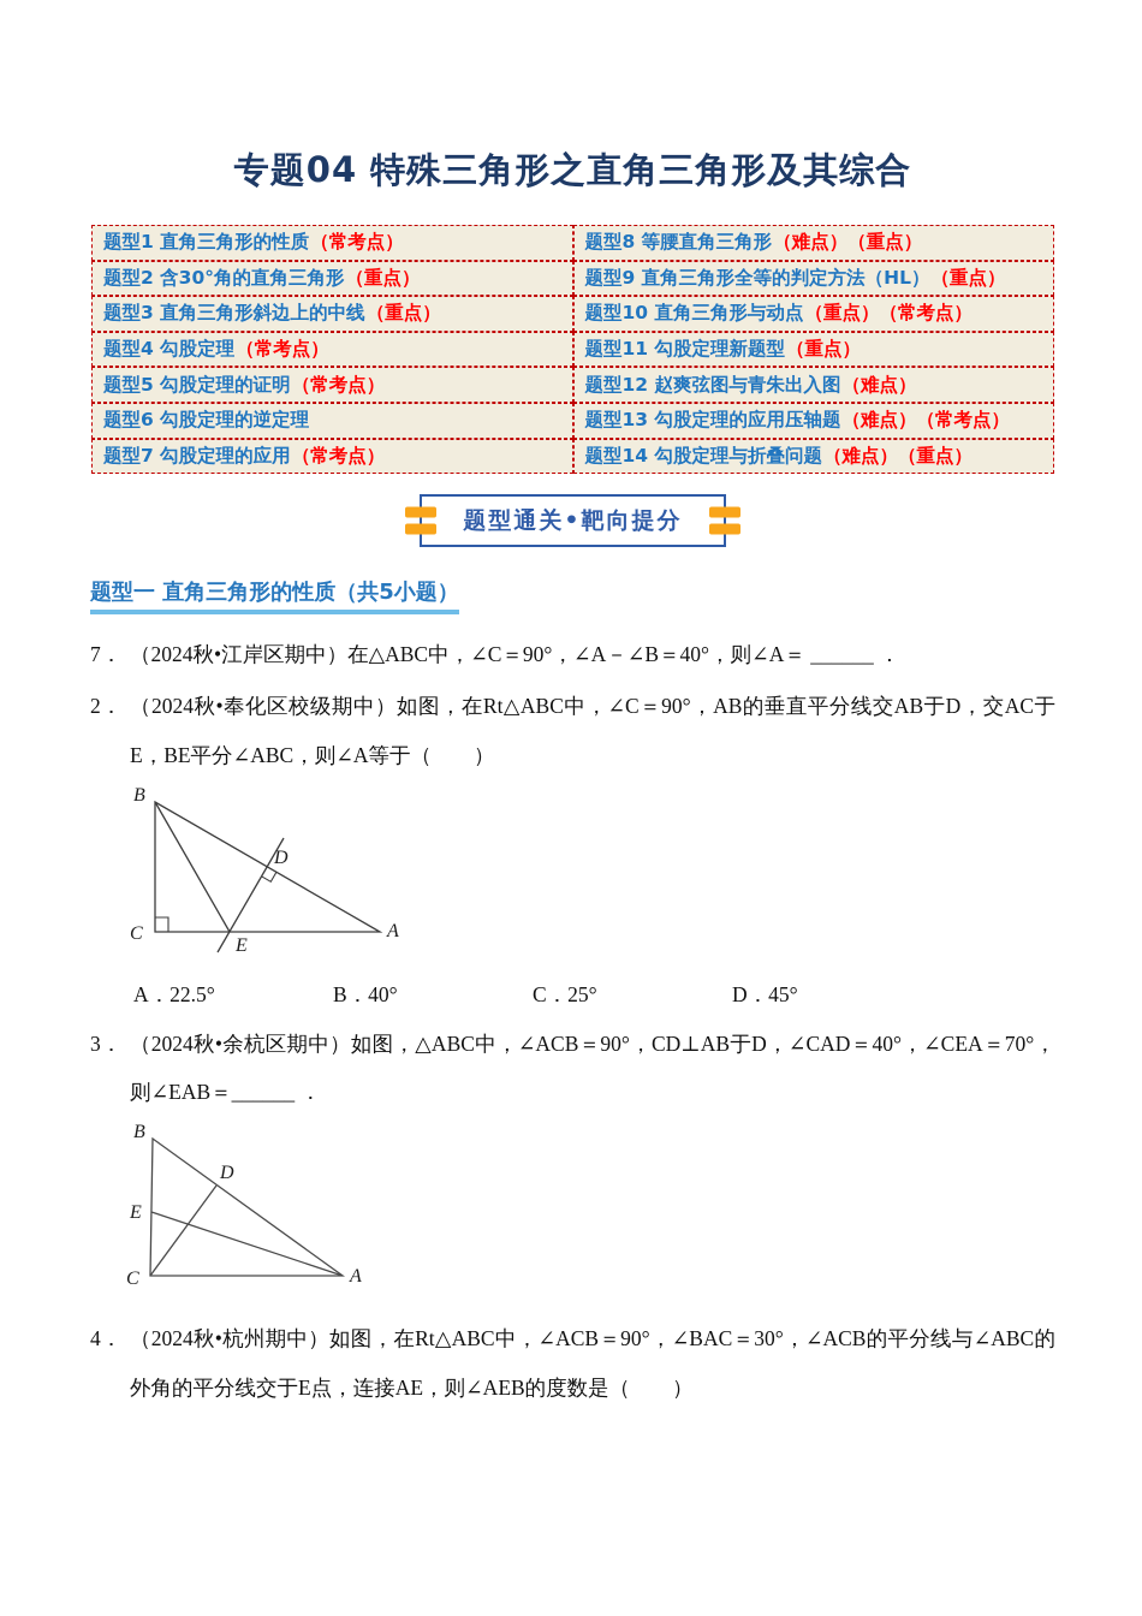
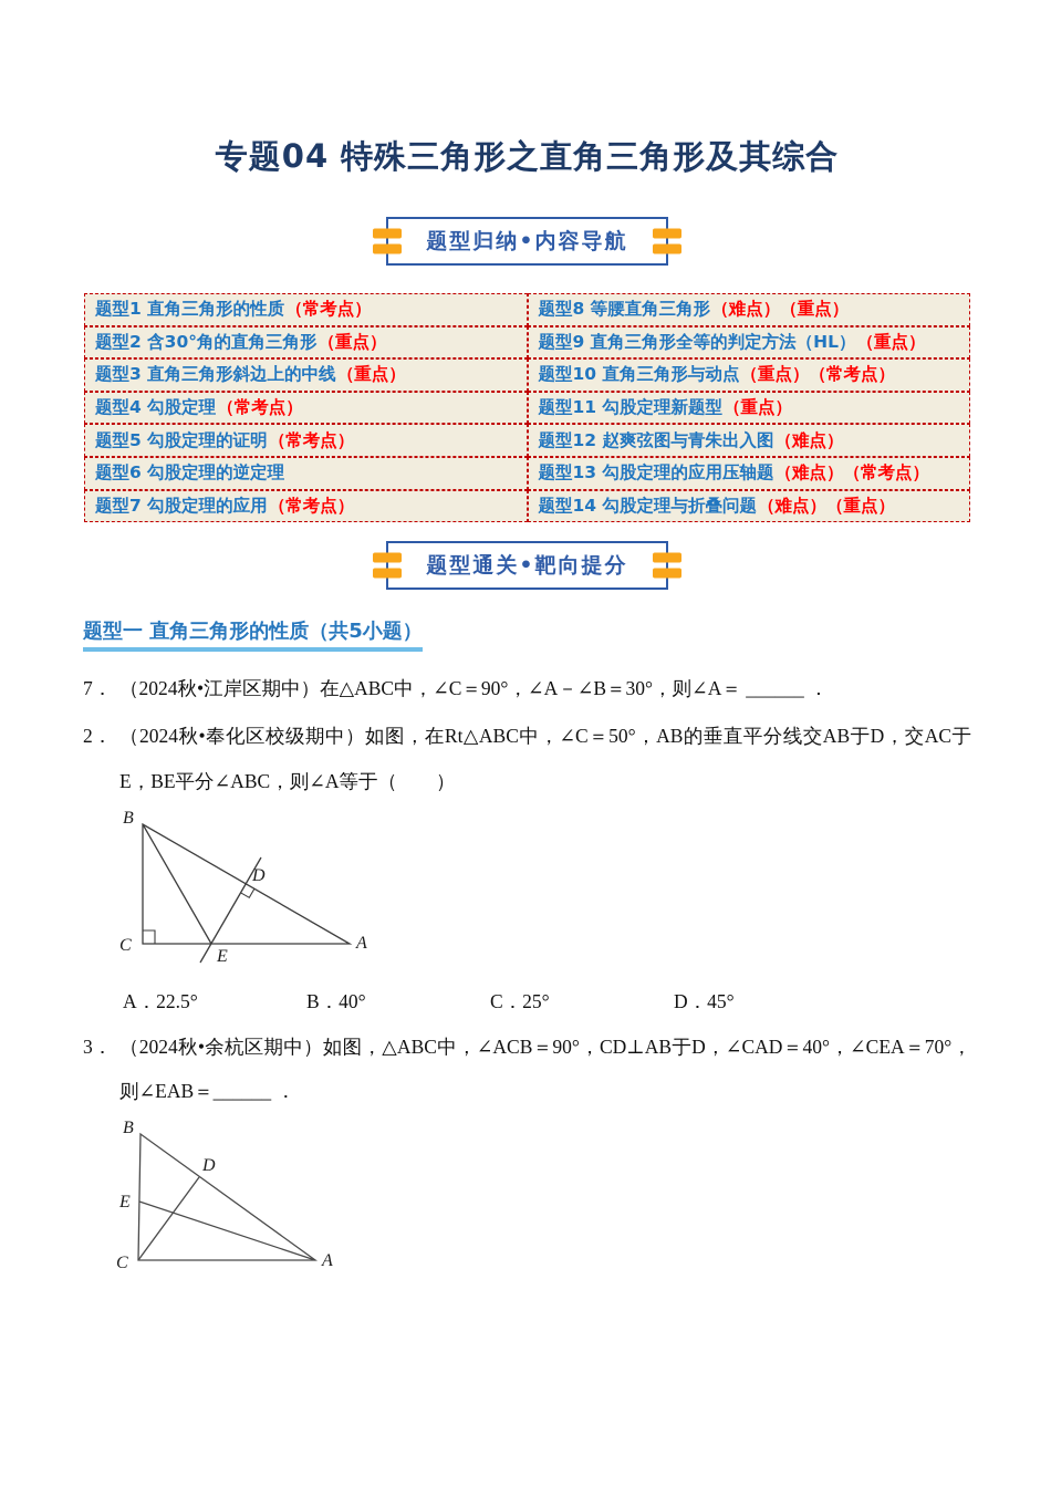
  专题04 特殊三角形之直角三角形及其综合
+ 题型归纳•内容导航
  题型1 直角三角形的性质
  （常考点）
  题型8 等腰直角三角形
  （难点）（重点）
  题型2 含30°角的直角三角形
  （重点）
  题型9 直角三角形全等的判定方法（HL）
  （重点）
  题型3 直角三角形斜边上的中线
  （重点）
  题型10 直角三角形与动点
  （重点）（常考点）
  题型4 勾股定理
  （常考点）
  题型11 勾股定理新题型
  （重点）
  题型5 勾股定理的证明
  （常考点）
  题型12 赵爽弦图与青朱出入图
  （难点）
  题型6 勾股定理的逆定理
  题型13 勾股定理的应用压轴题
  （难点）（常考点）
  题型7 勾股定理的应用
  （常考点）
  题型14 勾股定理与折叠问题
  （难点）（重点）
  题型通关•靶向提分
  题型一 直角三角形的性质（共5小题）
  7．
- （2024秋•江岸区期中）在△ABC中，∠C＝90°，∠A－∠B＝40°，则∠A＝ ______ ．
+ （2024秋•江岸区期中）在△ABC中，∠C＝90°，∠A－∠B＝30°，则∠A＝ ______ ．
  2．
- （2024秋•奉化区校级期中）如图，在Rt△ABC中，∠C＝90°，AB的垂直平分线交AB于D，交AC于E，BE平分∠ABC，则∠A等于（ ）
+ （2024秋•奉化区校级期中）如图，在Rt△ABC中，∠C＝50°，AB的垂直平分线交AB于D，交AC于E，BE平分∠ABC，则∠A等于（ ）
  B
  C
  A
  D
  E
  A．22.5°
  B．40°
  C．25°
  D．45°
  3．
  （2024秋•余杭区期中）如图，△ABC中，∠ACB＝90°，CD⊥AB于D，∠CAD＝40°，∠CEA＝70°，则∠EAB＝______ ．
  B
  C
  A
  D
  E
- 4．
- （2024秋•杭州期中）如图，在Rt△ABC中，∠ACB＝90°，∠BAC＝30°，∠ACB的平分线与∠ABC的外角的平分线交于E点，连接AE，则∠AEB的度数是（ ）
